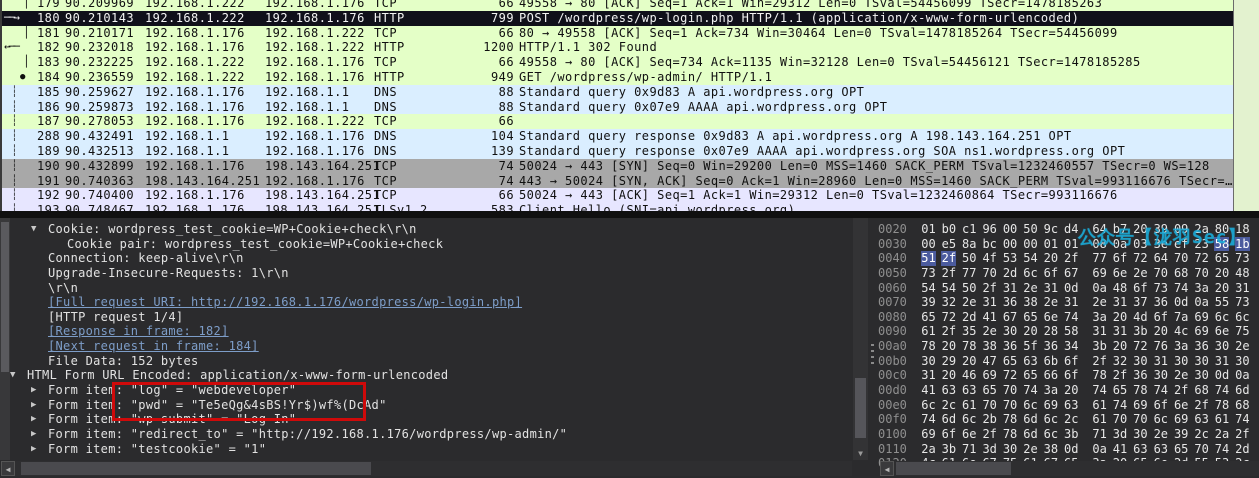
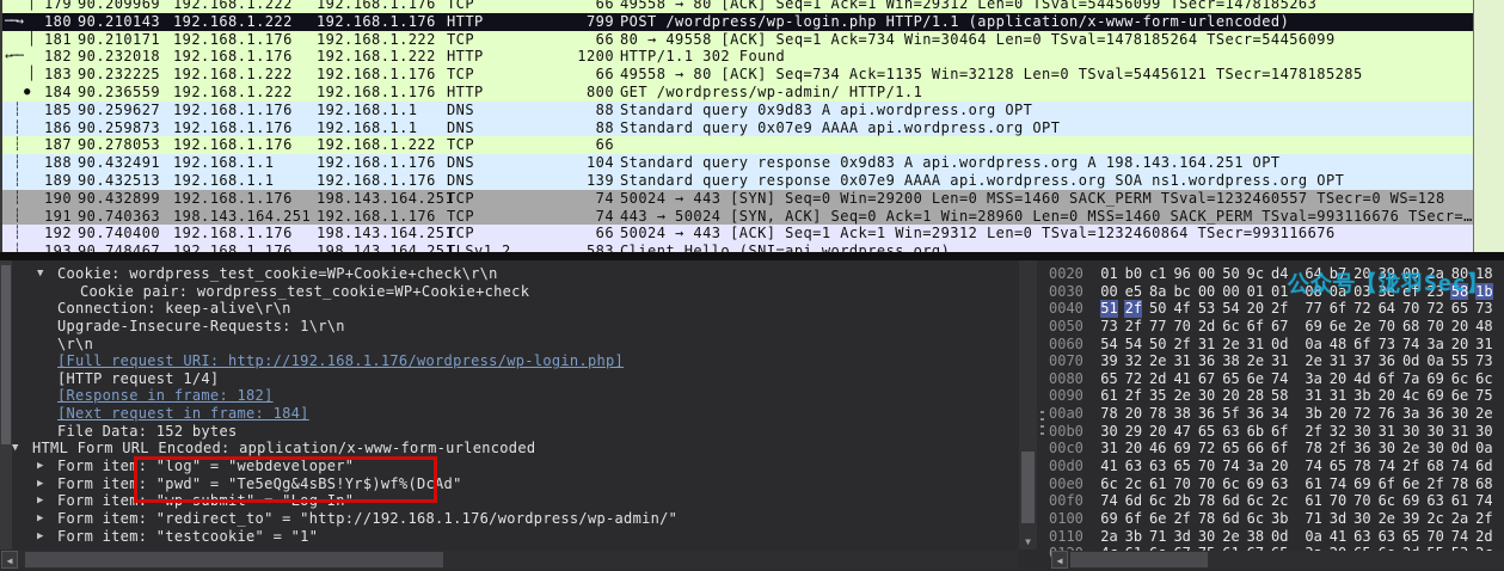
  │
  179
  90.209969
  192.168.1.222
  192.168.1.176
  TCP
  66
  49558 → 80 [ACK] Seq=1 Ack=1 Win=29312 Len=0 TSval=54456099 TSecr=1478185263
  ──→
  180
  90.210143
  192.168.1.222
  192.168.1.176
  HTTP
  799
  POST /wordpress/wp-login.php HTTP/1.1 (application/x-www-form-urlencoded)
  │
  181
  90.210171
  192.168.1.176
  192.168.1.222
  TCP
  66
  80 → 49558 [ACK] Seq=1 Ack=734 Win=30464 Len=0 TSval=1478185264 TSecr=54456099
  ←──
  182
  90.232018
  192.168.1.176
  192.168.1.222
  HTTP
  1200
  HTTP/1.1 302 Found
  │
  183
  90.232225
  192.168.1.222
  192.168.1.176
  TCP
  66
  49558 → 80 [ACK] Seq=734 Ack=1135 Win=32128 Len=0 TSval=54456121 TSecr=1478185285
  ●
  184
  90.236559
  192.168.1.222
  192.168.1.176
  HTTP
- 949
+ 800
  GET /wordpress/wp-admin/ HTTP/1.1
  ┆
  185
  90.259627
  192.168.1.176
  192.168.1.1
  DNS
  88
  Standard query 0x9d83 A api.wordpress.org OPT
  ┆
  186
  90.259873
  192.168.1.176
  192.168.1.1
  DNS
  88
  Standard query 0x07e9 AAAA api.wordpress.org OPT
  ┆
  187
  90.278053
  192.168.1.176
  192.168.1.222
  TCP
  66
  ┆
- 288
+ 188
  90.432491
  192.168.1.1
  192.168.1.176
  DNS
  104
  Standard query response 0x9d83 A api.wordpress.org A 198.143.164.251 OPT
  ┆
  189
  90.432513
  192.168.1.1
  192.168.1.176
  DNS
  139
  Standard query response 0x07e9 AAAA api.wordpress.org SOA ns1.wordpress.org OPT
  ┆
  190
  90.432899
  192.168.1.176
  198.143.164.25
  TCP
  74
  50024 → 443 [SYN] Seq=0 Win=29200 Len=0 MSS=1460 SACK_PERM TSval=1232460557 TSecr=0 WS=128
  ┆
  191
  90.740363
  198.143.164.251
  192.168.1.176
  TCP
  74
  443 → 50024 [SYN, ACK] Seq=0 Ack=1 Win=28960 Len=0 MSS=1460 SACK_PERM TSval=993116676 TSecr=…
  ┆
  192
  90.740400
  192.168.1.176
  198.143.164.25
  TCP
  66
  50024 → 443 [ACK] Seq=1 Ack=1 Win=29312 Len=0 TSval=1232460864 TSecr=993116676
  ┆
  ▼
  Cookie: wordpress_test_cookie=WP+Cookie+check\r\n
  Cookie pair: wordpress_test_cookie=WP+Cookie+check
  Connection: keep-alive\r\n
  Upgrade-Insecure-Requests: 1\r\n
  \r\n
  [Full request URI: http://192.168.1.176/wordpress/wp-login.php]
  [HTTP request 1/4]
  [Response in frame: 182]
  [Next request in frame: 184]
  File Data: 152 bytes
  ▼
  HTML Form URL Encoded: application/x-www-form-urlencoded
  ▶
  Form item: "log" = "webdeveloper"
  ▶
  Form item: "pwd" = "Te5eQg&4sBS!Yr$)wf%(DcAd"
  ▶
  Form item: "wp-submit" = "Log In"
  ▶
  Form item: "redirect_to" = "http://192.168.1.176/wordpress/wp-admin/"
  ▶
  Form item: "testcookie" = "1"
  ▼
  ◀
  0020 01 b0 c1 96 00 50 9c d4 64 b7 20 39 09 2a 80 18
  0030 00 e5 8a bc 00 00 01 01 08 0a 03 3e ef 23 58 1b
  0040 51 2f 50 4f 53 54 20 2f 77 6f 72 64 70 72 65 73
  0050 73 2f 77 70 2d 6c 6f 67 69 6e 2e 70 68 70 20 48
  0060 54 54 50 2f 31 2e 31 0d 0a 48 6f 73 74 3a 20 31
  0070 39 32 2e 31 36 38 2e 31 2e 31 37 36 0d 0a 55 73
  0080 65 72 2d 41 67 65 6e 74 3a 20 4d 6f 7a 69 6c 6c
  0090 61 2f 35 2e 30 20 28 58 31 31 3b 20 4c 69 6e 75
  00a0 78 20 78 38 36 5f 36 34 3b 20 72 76 3a 36 30 2e
  00b0 30 29 20 47 65 63 6b 6f 2f 32 30 31 30 30 31 30
  00c0 31 20 46 69 72 65 66 6f 78 2f 36 30 2e 30 0d 0a
  00d0 41 63 63 65 70 74 3a 20 74 65 78 74 2f 68 74 6d
  00e0 6c 2c 61 70 70 6c 69 63 61 74 69 6f 6e 2f 78 68
  00f0 74 6d 6c 2b 78 6d 6c 2c 61 70 70 6c 69 63 61 74
  0100 69 6f 6e 2f 78 6d 6c 3b 71 3d 30 2e 39 2c 2a 2f
  0110 2a 3b 71 3d 30 2e 38 0d 0a 41 63 63 65 70 74 2d
  公众号【泷羽Sec】
  ◀
